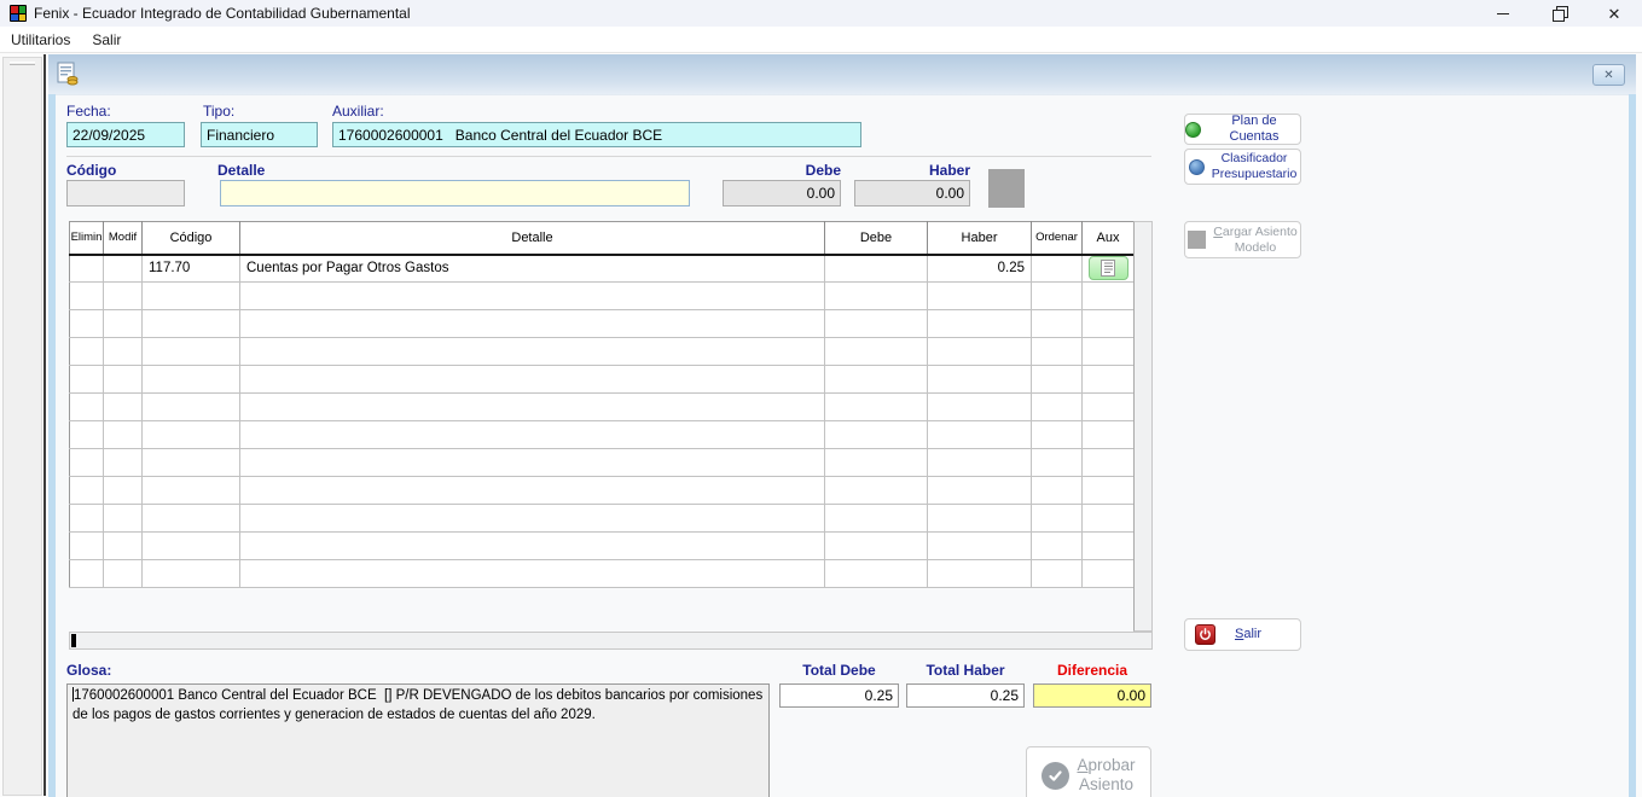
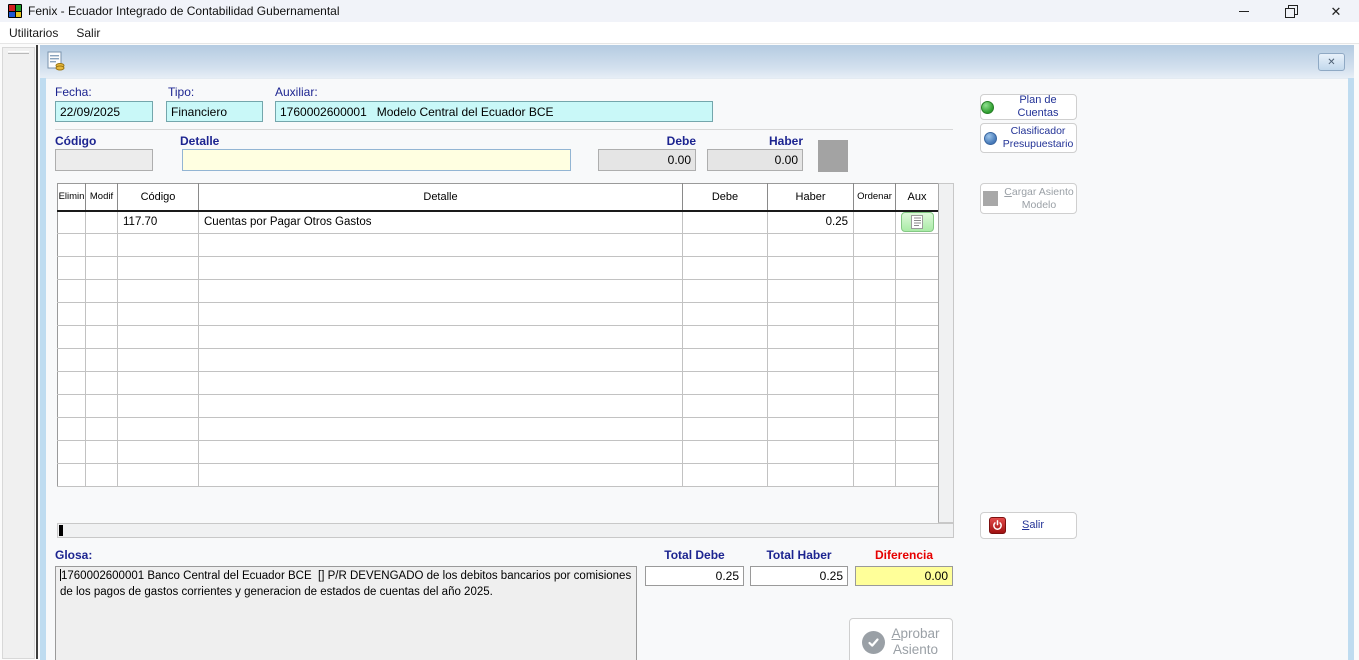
  Fenix - Ecuador Integrado de Contabilidad Gubernamental
  ✕
  Utilitarios
  Salir
  ✕
  Fecha:
  22/09/2025
  Tipo:
  Financiero
  Auxiliar:
- 1760002600001 Banco Central del Ecuador BCE
+ 1760002600001 Modelo Central del Ecuador BCE
  Código
  Detalle
  Debe
  0.00
  Haber
  0.00
  Elimin	Modif	Código	Detalle	Debe	Haber	Ordenar	Aux
  		117.70	Cuentas por Pagar Otros Gastos		0.25
  Glosa:
- 1760002600001 Banco Central del Ecuador BCE [] P/R DEVENGADO de los debitos bancarios por comisiones de los pagos de gastos corrientes y generacion de estados de cuentas del año 2029.
+ 1760002600001 Banco Central del Ecuador BCE [] P/R DEVENGADO de los debitos bancarios por comisiones de los pagos de gastos corrientes y generacion de estados de cuentas del año 2025.
  Total Debe
  0.25
  Total Haber
  0.25
  Diferencia
  0.00
  Plan de Cuentas
  Clasificador
  Presupuestario
  Cargar Asiento
  Modelo
  Salir
  Aprobar
  Asiento
